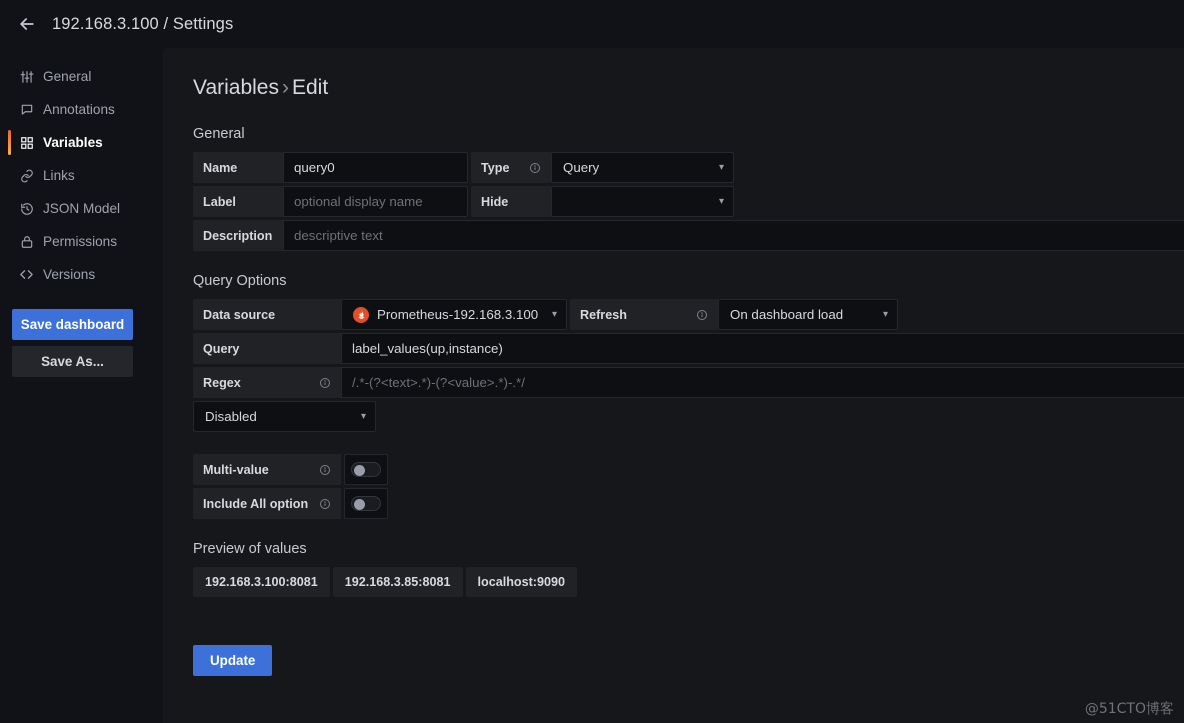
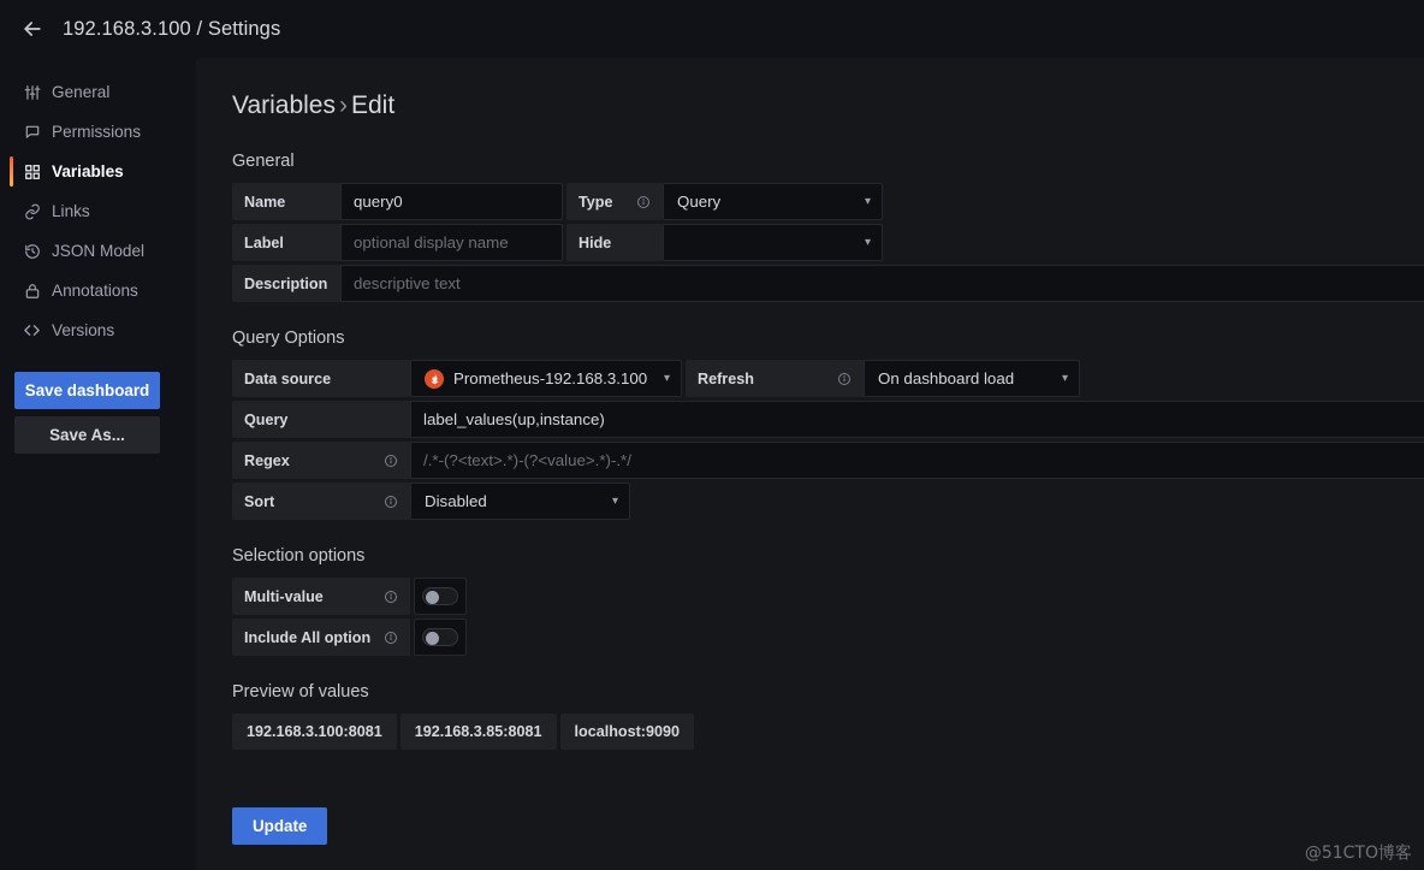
  192.168.3.100 / Settings
  General
- Annotations
+ Permissions
  Variables
  Links
  JSON Model
- Permissions
+ Annotations
  Versions
  Save dashboard Save As...
  Variables › Edit
  General
  Name
  query0
  Type
  Query
  ▾
  Label
  optional display name
  Hide
  ▾
  Description
  descriptive text
  Query Options
  Data source
  Prometheus-192.168.3.100
  ▾
  Refresh
  On dashboard load
  ▾
  Query
  label_values(up,instance)
  Regex
  /.*-(?<text>.*)-(?<value>.*)-.*/
+ Sort
  Disabled
  ▾
+ Selection options
  Multi-value
  Include All option
  Preview of values
  192.168.3.100:8081
  192.168.3.85:8081
  localhost:9090
  Update
  @51CTO博客
